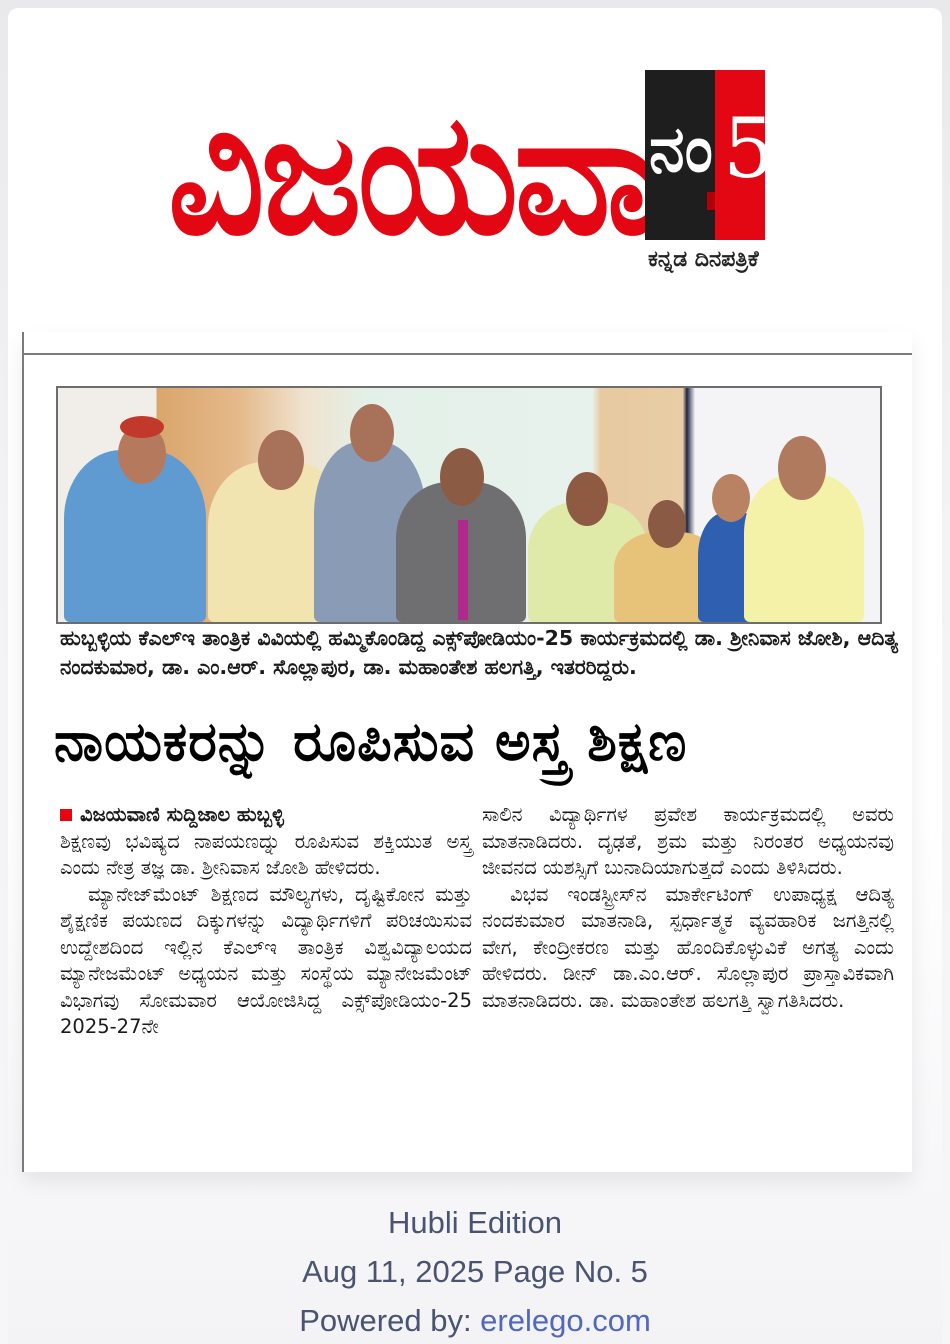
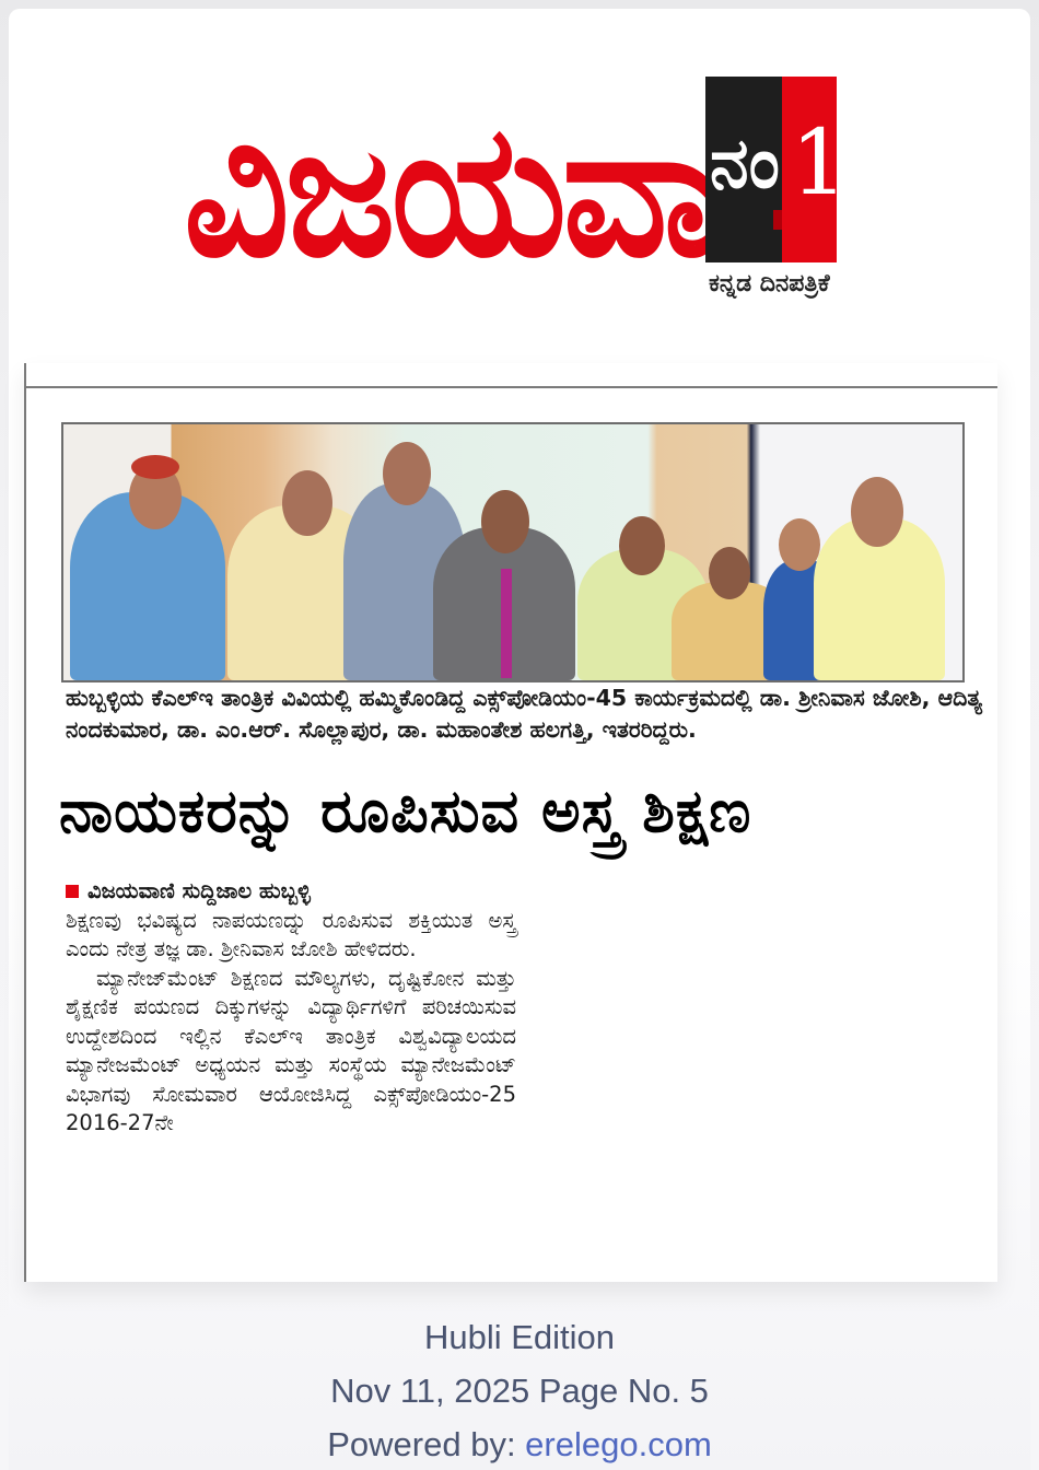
  ವಿಜಯವಾ
  ನಂ
- 5
+ 1
  ಕನ್ನಡ ದಿನಪತ್ರಿಕೆ
- ಹುಬ್ಬಳ್ಳಿಯ ಕೆಎಲ್ಇ ತಾಂತ್ರಿಕ ವಿವಿಯಲ್ಲಿ ಹಮ್ಮಿಕೊಂಡಿದ್ದ ಎಕ್ಸ್‌ಪೋಡಿಯಂ-25 ಕಾರ್ಯಕ್ರಮದಲ್ಲಿ ಡಾ. ಶ್ರೀನಿವಾಸ ಜೋಶಿ, ಆದಿತ್ಯ ನಂದಕುಮಾರ, ಡಾ. ಎಂ.ಆರ್. ಸೊಲ್ಲಾಪುರ, ಡಾ. ಮಹಾಂತೇಶ ಹಲಗತ್ತಿ, ಇತರರಿದ್ದರು.
+ ಹುಬ್ಬಳ್ಳಿಯ ಕೆಎಲ್ಇ ತಾಂತ್ರಿಕ ವಿವಿಯಲ್ಲಿ ಹಮ್ಮಿಕೊಂಡಿದ್ದ ಎಕ್ಸ್‌ಪೋಡಿಯಂ-45 ಕಾರ್ಯಕ್ರಮದಲ್ಲಿ ಡಾ. ಶ್ರೀನಿವಾಸ ಜೋಶಿ, ಆದಿತ್ಯ ನಂದಕುಮಾರ, ಡಾ. ಎಂ.ಆರ್. ಸೊಲ್ಲಾಪುರ, ಡಾ. ಮಹಾಂತೇಶ ಹಲಗತ್ತಿ, ಇತರರಿದ್ದರು.
  ನಾಯಕರನ್ನು ರೂಪಿಸುವ ಅಸ್ತ್ರ ಶಿಕ್ಷಣ
  ವಿಜಯವಾಣಿ ಸುದ್ದಿಜಾಲ ಹುಬ್ಬಳ್ಳಿ
  ಶಿಕ್ಷಣವು ಭವಿಷ್ಯದ ನಾಪಯಣದ್ನು ರೂಪಿಸುವ ಶಕ್ತಿಯುತ ಅಸ್ತ್ರ ಎಂದು ನೇತ್ರ ತಜ್ಞ ಡಾ. ಶ್ರೀನಿವಾಸ ಜೋಶಿ ಹೇಳಿದರು.
- ಮ್ಯಾನೇಜ್‌ಮೆಂಟ್ ಶಿಕ್ಷಣದ ಮೌಲ್ಯಗಳು, ದೃಷ್ಟಿಕೋನ ಮತ್ತು ಶೈಕ್ಷಣಿಕ ಪಯಣದ ದಿಕ್ಕುಗಳನ್ನು ವಿದ್ಯಾರ್ಥಿಗಳಿಗೆ ಪರಿಚಯಿಸುವ ಉದ್ದೇಶದಿಂದ ಇಲ್ಲಿನ ಕೆಎಲ್ಇ ತಾಂತ್ರಿಕ ವಿಶ್ವವಿದ್ಯಾಲಯದ ಮ್ಯಾನೇಜಮೆಂಟ್ ಅಧ್ಯಯನ ಮತ್ತು ಸಂಸ್ಥೆಯ ಮ್ಯಾನೇಜಮೆಂಟ್ ವಿಭಾಗವು ಸೋಮವಾರ ಆಯೋಜಿಸಿದ್ದ ಎಕ್ಸ್‌ಪೋಡಿಯಂ-25 2025-27ನೇ
+ ಮ್ಯಾನೇಜ್‌ಮೆಂಟ್ ಶಿಕ್ಷಣದ ಮೌಲ್ಯಗಳು, ದೃಷ್ಟಿಕೋನ ಮತ್ತು ಶೈಕ್ಷಣಿಕ ಪಯಣದ ದಿಕ್ಕುಗಳನ್ನು ವಿದ್ಯಾರ್ಥಿಗಳಿಗೆ ಪರಿಚಯಿಸುವ ಉದ್ದೇಶದಿಂದ ಇಲ್ಲಿನ ಕೆಎಲ್ಇ ತಾಂತ್ರಿಕ ವಿಶ್ವವಿದ್ಯಾಲಯದ ಮ್ಯಾನೇಜಮೆಂಟ್ ಅಧ್ಯಯನ ಮತ್ತು ಸಂಸ್ಥೆಯ ಮ್ಯಾನೇಜಮೆಂಟ್ ವಿಭಾಗವು ಸೋಮವಾರ ಆಯೋಜಿಸಿದ್ದ ಎಕ್ಸ್‌ಪೋಡಿಯಂ-25 2016-27ನೇ
- ಸಾಲಿನ ವಿದ್ಯಾರ್ಥಿಗಳ ಪ್ರವೇಶ ಕಾರ್ಯಕ್ರಮದಲ್ಲಿ ಅವರು ಮಾತನಾಡಿದರು. ದೃಢತೆ, ಶ್ರಮ ಮತ್ತು ನಿರಂತರ ಅಧ್ಯಯನವು ಜೀವನದ ಯಶಸ್ಸಿಗೆ ಬುನಾದಿಯಾಗುತ್ತದೆ ಎಂದು ತಿಳಿಸಿದರು.
- ವಿಭವ ಇಂಡಸ್ಟ್ರೀಸ್‌ನ ಮಾರ್ಕೇಟಿಂಗ್ ಉಪಾಧ್ಯಕ್ಷ ಆದಿತ್ಯ ನಂದಕುಮಾರ ಮಾತನಾಡಿ, ಸ್ಪರ್ಧಾತ್ಮಕ ವ್ಯವಹಾರಿಕ ಜಗತ್ತಿನಲ್ಲಿ ವೇಗ, ಕೇಂದ್ರೀಕರಣ ಮತ್ತು ಹೊಂದಿಕೊಳ್ಳುವಿಕೆ ಅಗತ್ಯ ಎಂದು ಹೇಳಿದರು. ಡೀನ್ ಡಾ.ಎಂ.ಆರ್. ಸೊಲ್ಲಾಪುರ ಪ್ರಾಸ್ತಾವಿಕವಾಗಿ ಮಾತನಾಡಿದರು. ಡಾ. ಮಹಾಂತೇಶ ಹಲಗತ್ತಿ ಸ್ವಾಗತಿಸಿದರು.
  Hubli Edition
- Aug 11, 2025 Page No. 5
+ Nov 11, 2025 Page No. 5
  Powered by: erelego.com
